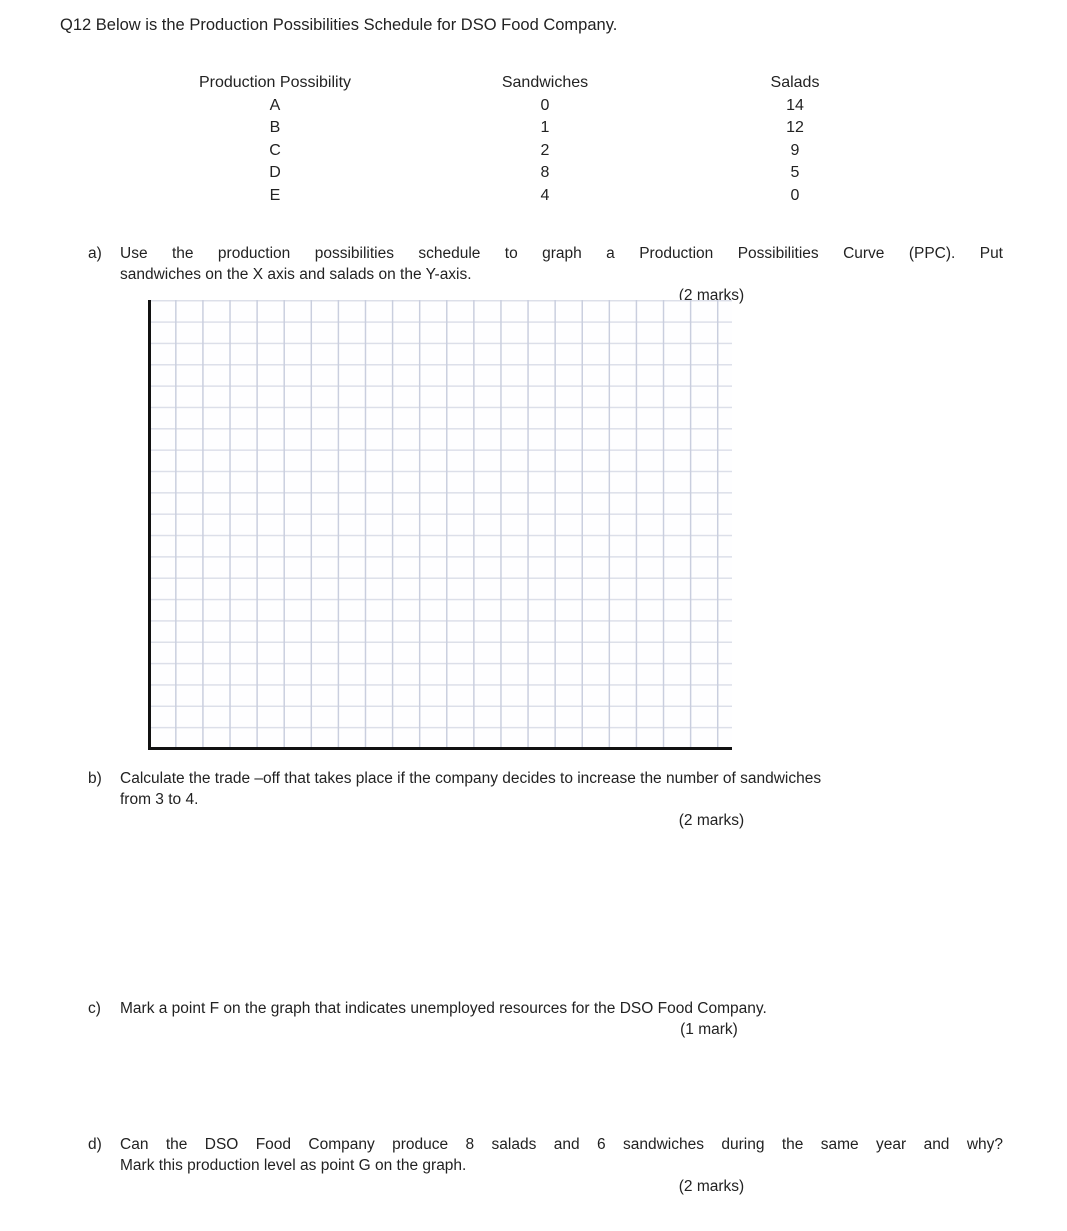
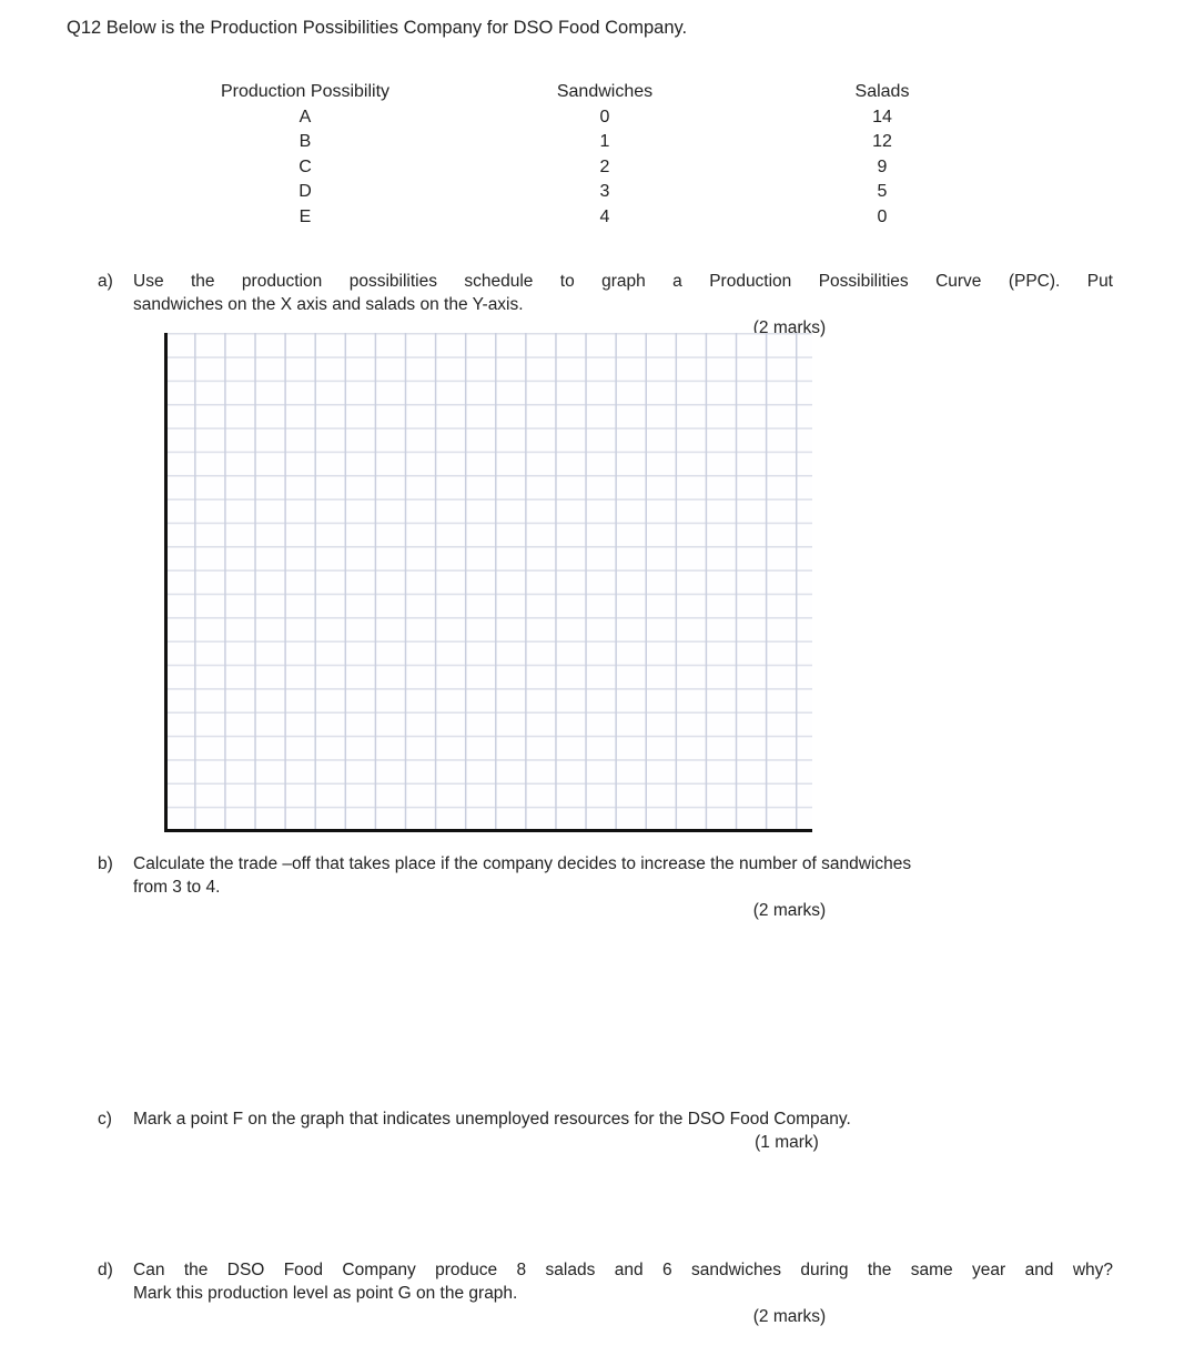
- Q12 Below is the Production Possibilities Schedule for DSO Food Company.
+ Q12 Below is the Production Possibilities Company for DSO Food Company.
  Production Possibility	Sandwiches	Salads
  A	0	14
  B	1	12
  C	2	9
- D	8	5
+ D	3	5
  E	4	0
  a)
  Use the production possibilities schedule to graph a Production Possibilities Curve (PPC). Put
  sandwiches on the X axis and salads on the Y-axis.
  (2 marks)
  b)
  Calculate the trade –off that takes place if the company decides to increase the number of sandwiches
  from 3 to 4.
  (2 marks)
  c)
  Mark a point F on the graph that indicates unemployed resources for the DSO Food Company.
  (1 mark)
  d)
  Can the DSO Food Company produce 8 salads and 6 sandwiches during the same year and why?
  Mark this production level as point G on the graph.
  (2 marks)
